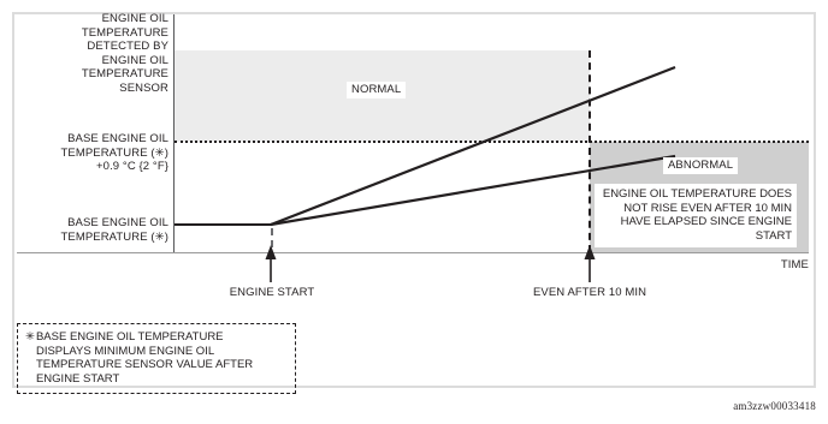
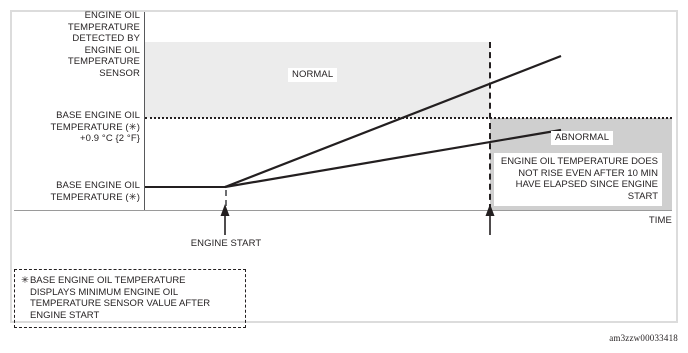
  ENGINE OIL
  TEMPERATURE
  DETECTED BY
  ENGINE OIL
  TEMPERATURE
  SENSOR
  BASE ENGINE OIL
  TEMPERATURE (✳)
  +0.9 °C {2 °F}
  BASE ENGINE OIL
  TEMPERATURE (✳)
  TIME
  ENGINE START
- EVEN AFTER 10 MIN
  NORMAL
  ABNORMAL
  ENGINE OIL TEMPERATURE DOES
  NOT RISE EVEN AFTER 10 MIN
  HAVE ELAPSED SINCE ENGINE
  START
  ✳
  BASE ENGINE OIL TEMPERATURE
  DISPLAYS MINIMUM ENGINE OIL
  TEMPERATURE SENSOR VALUE AFTER
  ENGINE START
  am3zzw00033418
